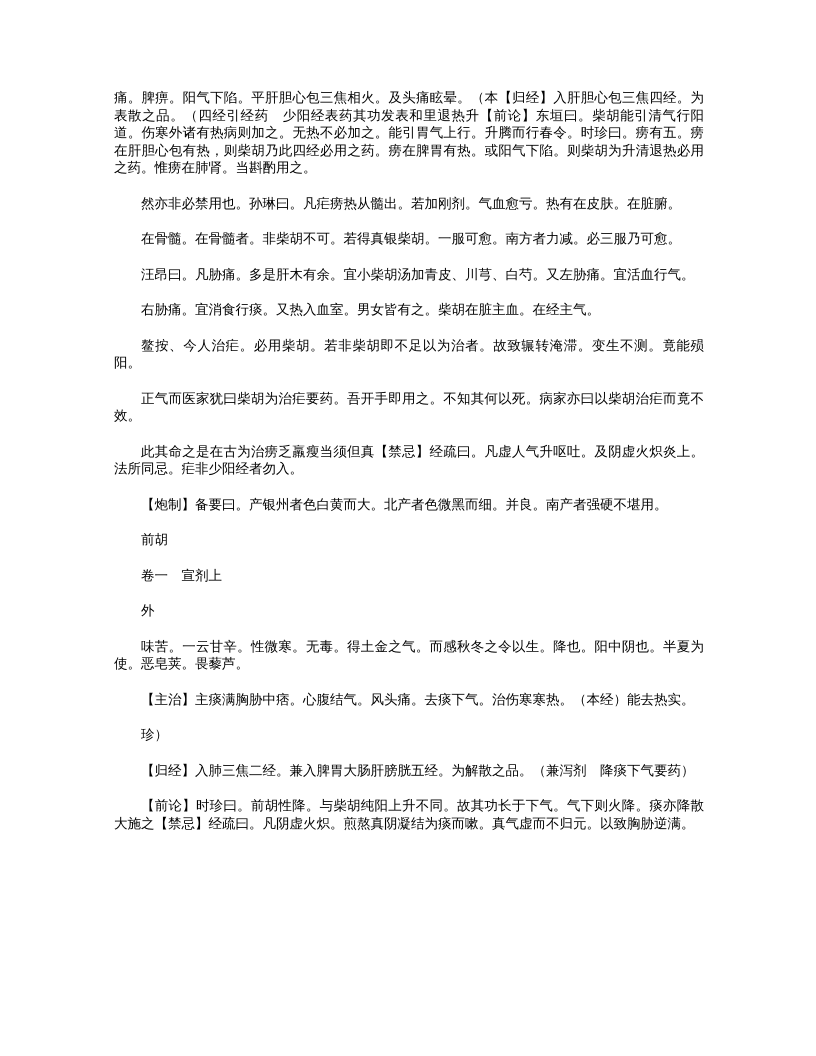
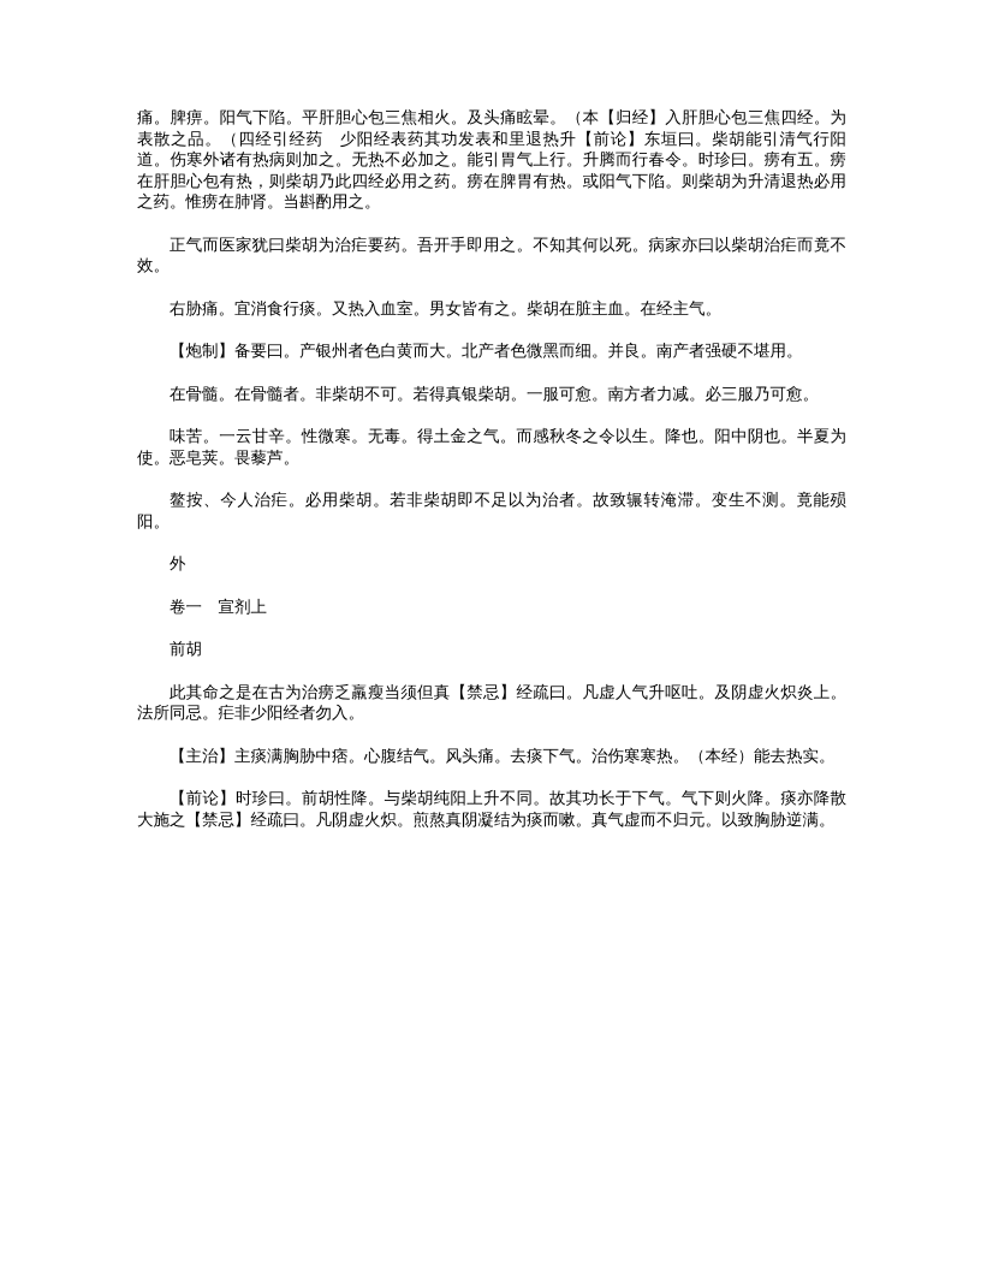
  痛。脾痹。阳气下陷。平肝胆心包三焦相火。及头痛眩晕。（本【归经】入肝胆心包三焦四经。为表散之品。（四经引经药 少阳经表药其功发表和里退热升【前论】东垣曰。柴胡能引清气行阳道。伤寒外诸有热病则加之。无热不必加之。能引胃气上行。升腾而行春令。时珍曰。痨有五。痨在肝胆心包有热，则柴胡乃此四经必用之药。痨在脾胃有热。或阳气下陷。则柴胡为升清退热必用之药。惟痨在肺肾。当斟酌用之。
- 然亦非必禁用也。孙琳曰。凡疟痨热从髓出。若加刚剂。气血愈亏。热有在皮肤。在脏腑。
- 在骨髓。在骨髓者。非柴胡不可。若得真银柴胡。一服可愈。南方者力减。必三服乃可愈。
+ 正气而医家犹曰柴胡为治疟要药。吾开手即用之。不知其何以死。病家亦曰以柴胡治疟而竟不效。
- 汪昂曰。凡胁痛。多是肝木有余。宜小柴胡汤加青皮、川芎、白芍。又左胁痛。宜活血行气。
  右胁痛。宜消食行痰。又热入血室。男女皆有之。柴胡在脏主血。在经主气。
- 鳌按、今人治疟。必用柴胡。若非柴胡即不足以为治者。故致辗转淹滞。变生不测。竟能殒阳。
+ 【炮制】备要曰。产银州者色白黄而大。北产者色微黑而细。并良。南产者强硬不堪用。
- 正气而医家犹曰柴胡为治疟要药。吾开手即用之。不知其何以死。病家亦曰以柴胡治疟而竟不效。
+ 在骨髓。在骨髓者。非柴胡不可。若得真银柴胡。一服可愈。南方者力减。必三服乃可愈。
- 此其命之是在古为治痨乏羸瘦当须但真【禁忌】经疏曰。凡虚人气升呕吐。及阴虚火炽炎上。法所同忌。疟非少阳经者勿入。
+ 味苦。一云甘辛。性微寒。无毒。得土金之气。而感秋冬之令以生。降也。阳中阴也。半夏为使。恶皂荚。畏藜芦。
- 【炮制】备要曰。产银州者色白黄而大。北产者色微黑而细。并良。南产者强硬不堪用。
+ 鳌按、今人治疟。必用柴胡。若非柴胡即不足以为治者。故致辗转淹滞。变生不测。竟能殒阳。
- 前胡
+ 外
  卷一 宣剂上
- 外
+ 前胡
- 味苦。一云甘辛。性微寒。无毒。得土金之气。而感秋冬之令以生。降也。阳中阴也。半夏为使。恶皂荚。畏藜芦。
+ 此其命之是在古为治痨乏羸瘦当须但真【禁忌】经疏曰。凡虚人气升呕吐。及阴虚火炽炎上。法所同忌。疟非少阳经者勿入。
  【主治】主痰满胸胁中痞。心腹结气。风头痛。去痰下气。治伤寒寒热。（本经）能去热实。
- 珍）
- 【归经】入肺三焦二经。兼入脾胃大肠肝膀胱五经。为解散之品。（兼泻剂 降痰下气要药）
  【前论】时珍曰。前胡性降。与柴胡纯阳上升不同。故其功长于下气。气下则火降。痰亦降散大施之【禁忌】经疏曰。凡阴虚火炽。煎熬真阴凝结为痰而嗽。真气虚而不归元。以致胸胁逆满。
